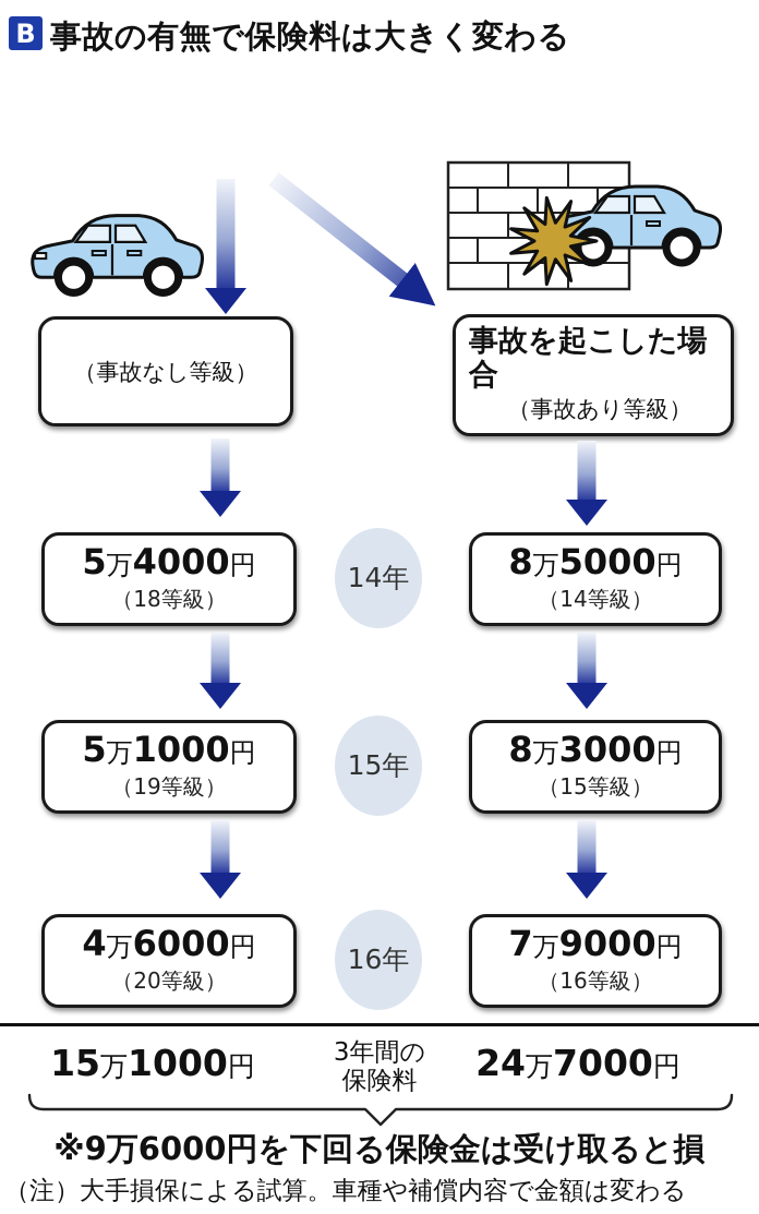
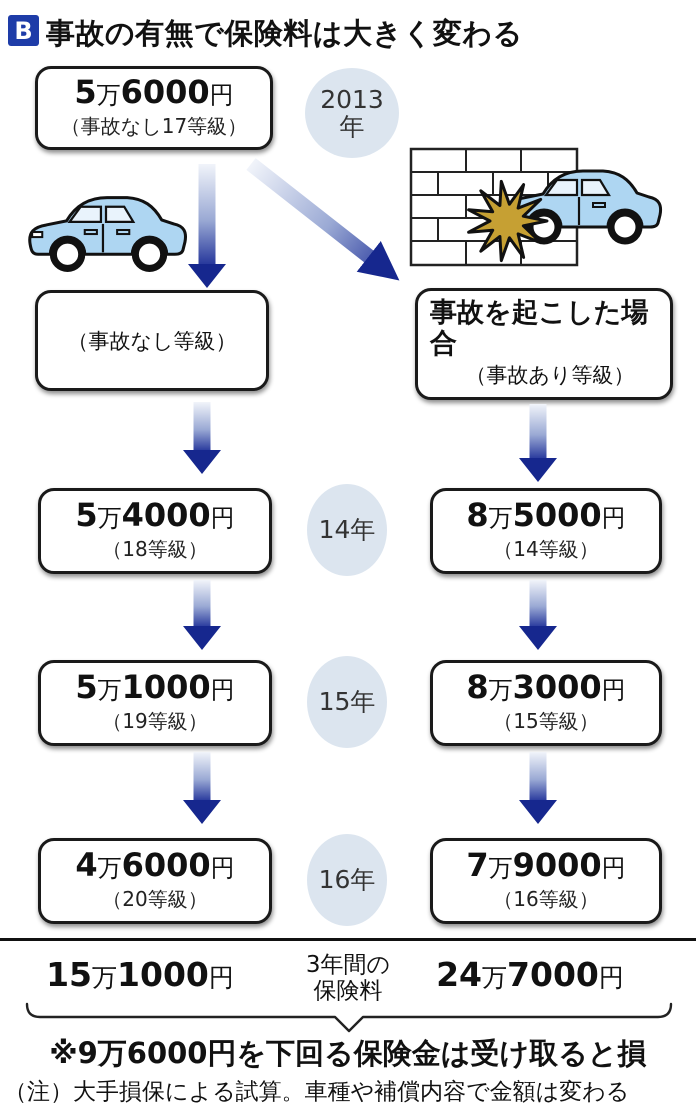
  B
  事故の有無で保険料は大きく変わる
+ 5万6000円
+ （事故なし17等級）
+ 2013
+ 年
  （事故なし等級）
  事故を起こした場合
  （事故あり等級）
  5万4000円
  （18等級）
  14年
  8万5000円
  （14等級）
  5万1000円
  （19等級）
  15年
  8万3000円
  （15等級）
  4万6000円
  （20等級）
  16年
  7万9000円
  （16等級）
  15万1000円
  3年間の
  保険料
  24万7000円
  ※9万6000円を下回る保険金は受け取ると損
  （注）大手損保による試算。車種や補償内容で金額は変わる
